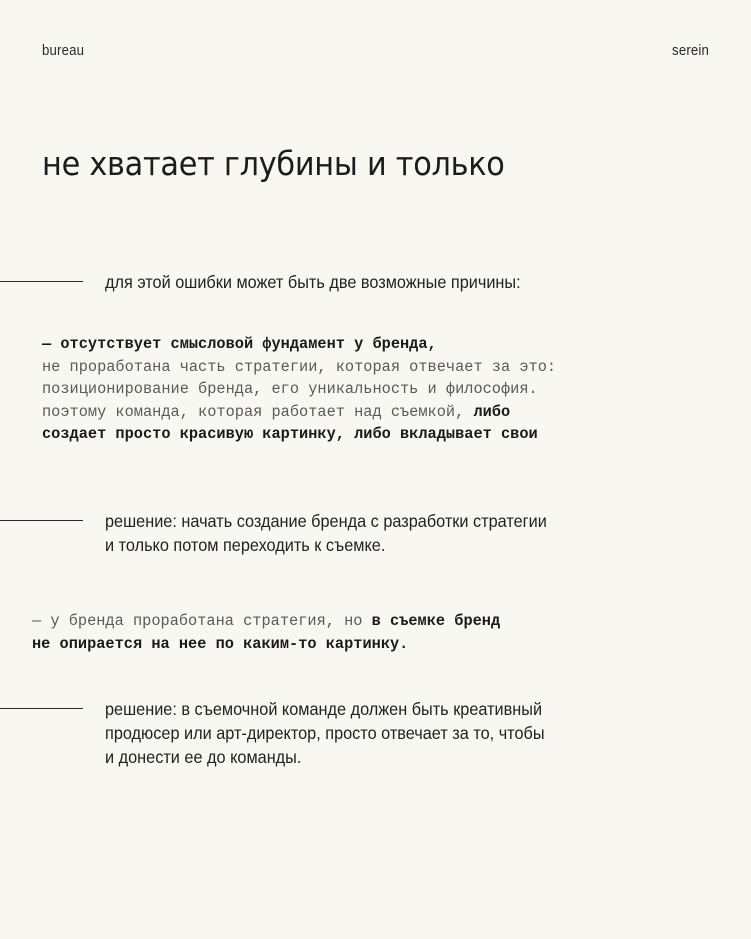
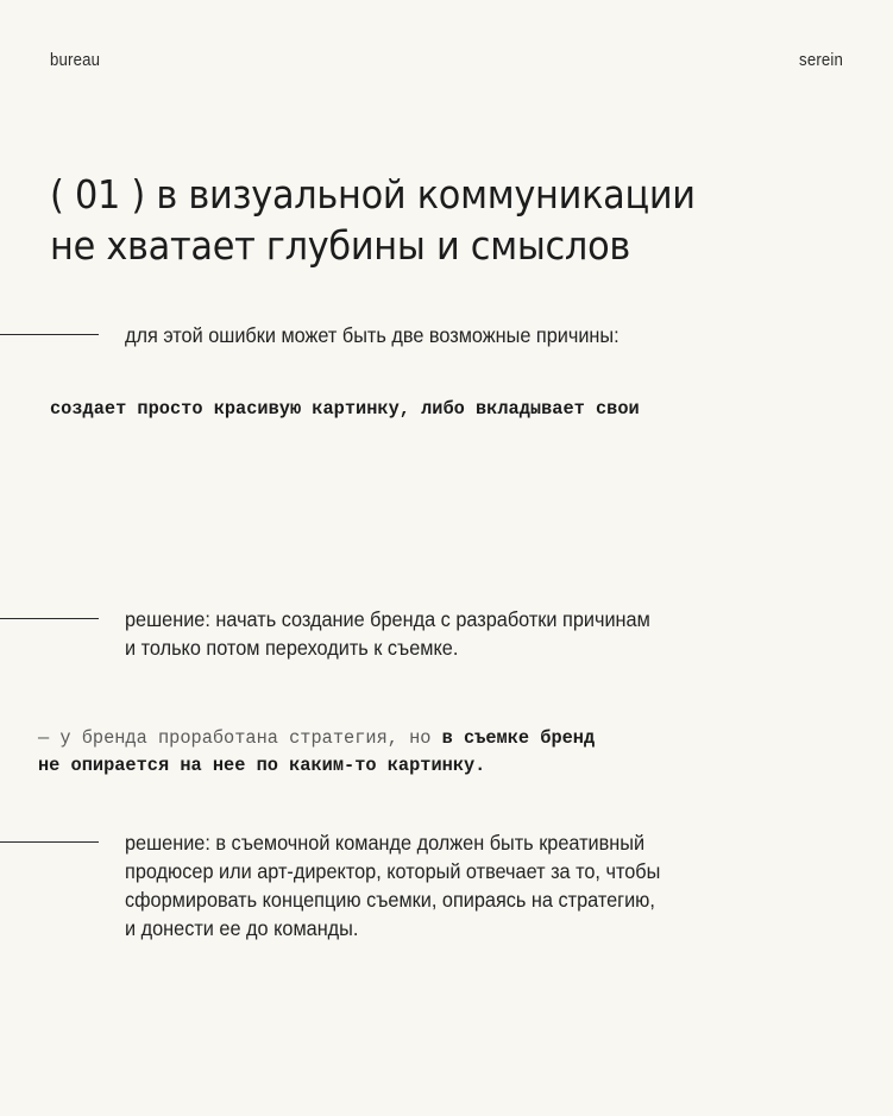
  bureau
  serein
+ ( 01 ) в визуальной коммуникации
- не хватает глубины и только
+ не хватает глубины и смыслов
  для этой ошибки может быть две возможные причины:
- — отсутствует смысловой фундамент у бренда,
- не проработана часть стратегии, которая отвечает за это:
- позиционирование бренда, его уникальность и философия.
- поэтому команда, которая работает над съемкой, либо
  создает просто красивую картинку, либо вкладывает свои
- решение: начать создание бренда с разработки стратегии
+ решение: начать создание бренда с разработки причинам
  и только потом переходить к съемке.
  — у бренда проработана стратегия, но в съемке бренд
  не опирается на нее по каким-то картинку.
  решение: в съемочной команде должен быть креативный
- продюсер или арт-директор, просто отвечает за то, чтобы
+ продюсер или арт-директор, который отвечает за то, чтобы
+ сформировать концепцию съемки, опираясь на стратегию,
  и донести ее до команды.
